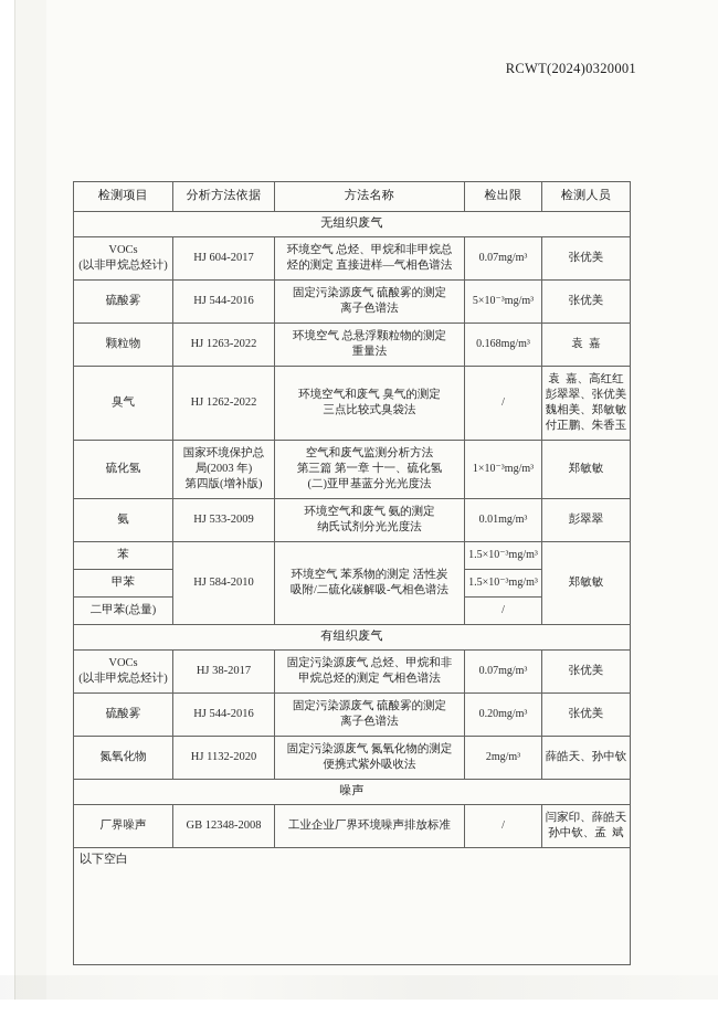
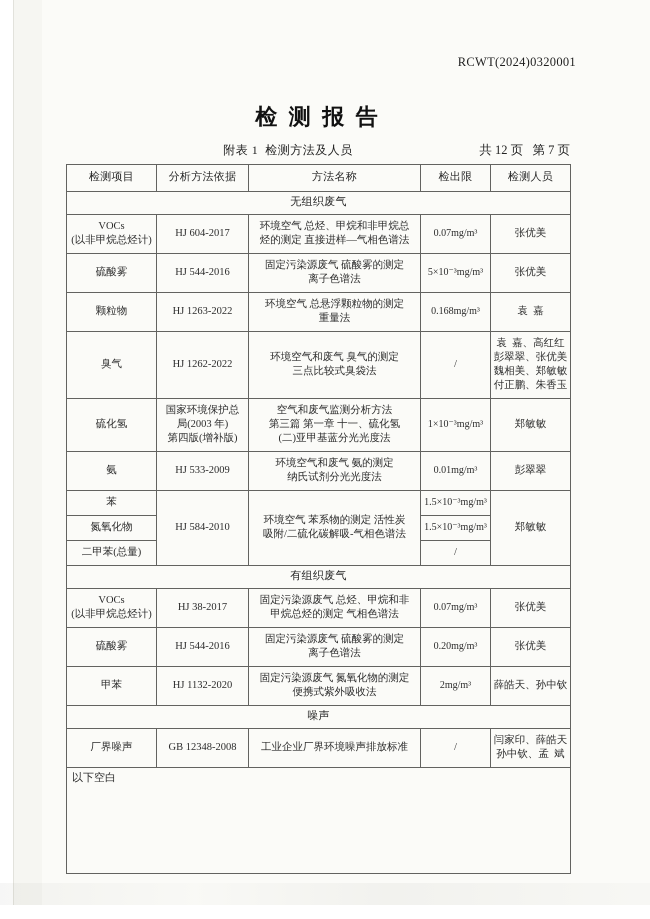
  RCWT(2024)0320001
+ 检 测 报 告
+ 附表 1 检测方法及人员
+ 共 12 页 第 7 页
  检测项目	分析方法依据	方法名称	检出限	检测人员
  无组织废气
  VOCs(以非甲烷总烃计)	HJ 604-2017	环境空气 总烃、甲烷和非甲烷总烃的测定 直接进样—气相色谱法	0.07mg/m³	张优美
  硫酸雾	HJ 544-2016	固定污染源废气 硫酸雾的测定离子色谱法	5×10⁻³mg/m³	张优美
  颗粒物	HJ 1263-2022	环境空气 总悬浮颗粒物的测定重量法	0.168mg/m³	袁 嘉
  臭气	HJ 1262-2022	环境空气和废气 臭气的测定三点比较式臭袋法	/	袁 嘉、高红红彭翠翠、张优美魏相美、郑敏敏付正鹏、朱香玉
  硫化氢	国家环境保护总局(2003 年)第四版(增补版)	空气和废气监测分析方法第三篇 第一章 十一、硫化氢(二)亚甲基蓝分光光度法	1×10⁻³mg/m³	郑敏敏
  氨	HJ 533-2009	环境空气和废气 氨的测定纳氏试剂分光光度法	0.01mg/m³	彭翠翠
  苯	HJ 584-2010	环境空气 苯系物的测定 活性炭吸附/二硫化碳解吸-气相色谱法	1.5×10⁻³mg/m³	郑敏敏
- 甲苯	1.5×10⁻³mg/m³
+ 氮氧化物	1.5×10⁻³mg/m³
  二甲苯(总量)	/
  有组织废气
  VOCs(以非甲烷总烃计)	HJ 38-2017	固定污染源废气 总烃、甲烷和非甲烷总烃的测定 气相色谱法	0.07mg/m³	张优美
  硫酸雾	HJ 544-2016	固定污染源废气 硫酸雾的测定离子色谱法	0.20mg/m³	张优美
- 氮氧化物	HJ 1132-2020	固定污染源废气 氮氧化物的测定便携式紫外吸收法	2mg/m³	薛皓天、孙中钦
+ 甲苯	HJ 1132-2020	固定污染源废气 氮氧化物的测定便携式紫外吸收法	2mg/m³	薛皓天、孙中钦
  噪声
  厂界噪声	GB 12348-2008	工业企业厂界环境噪声排放标准	/	闫家印、薛皓天孙中钦、孟 斌
  以下空白
